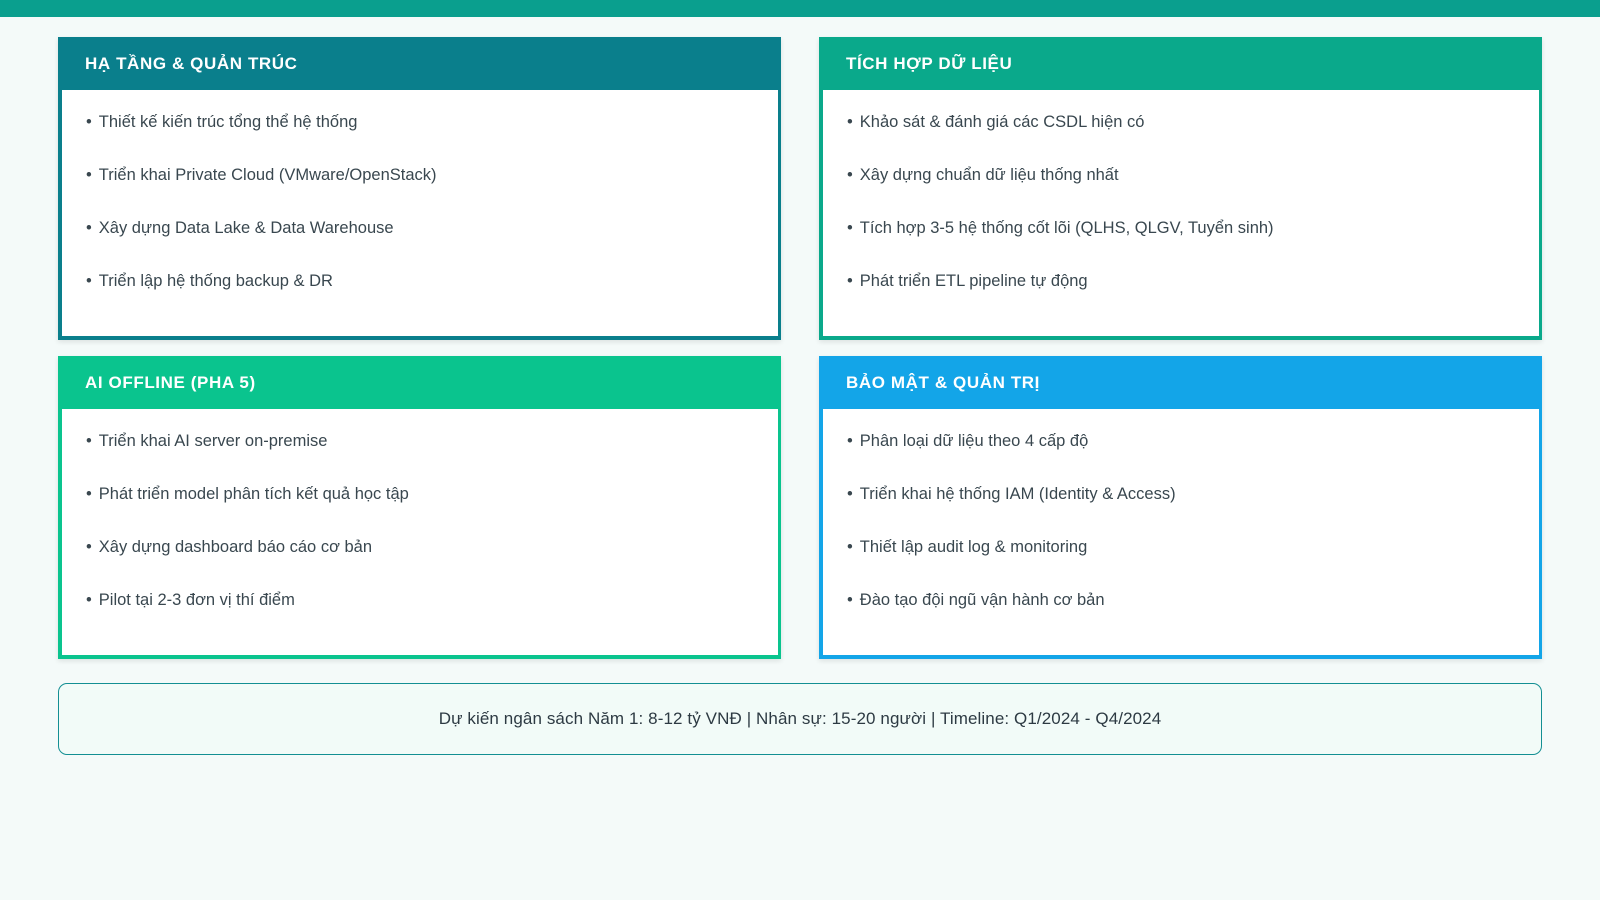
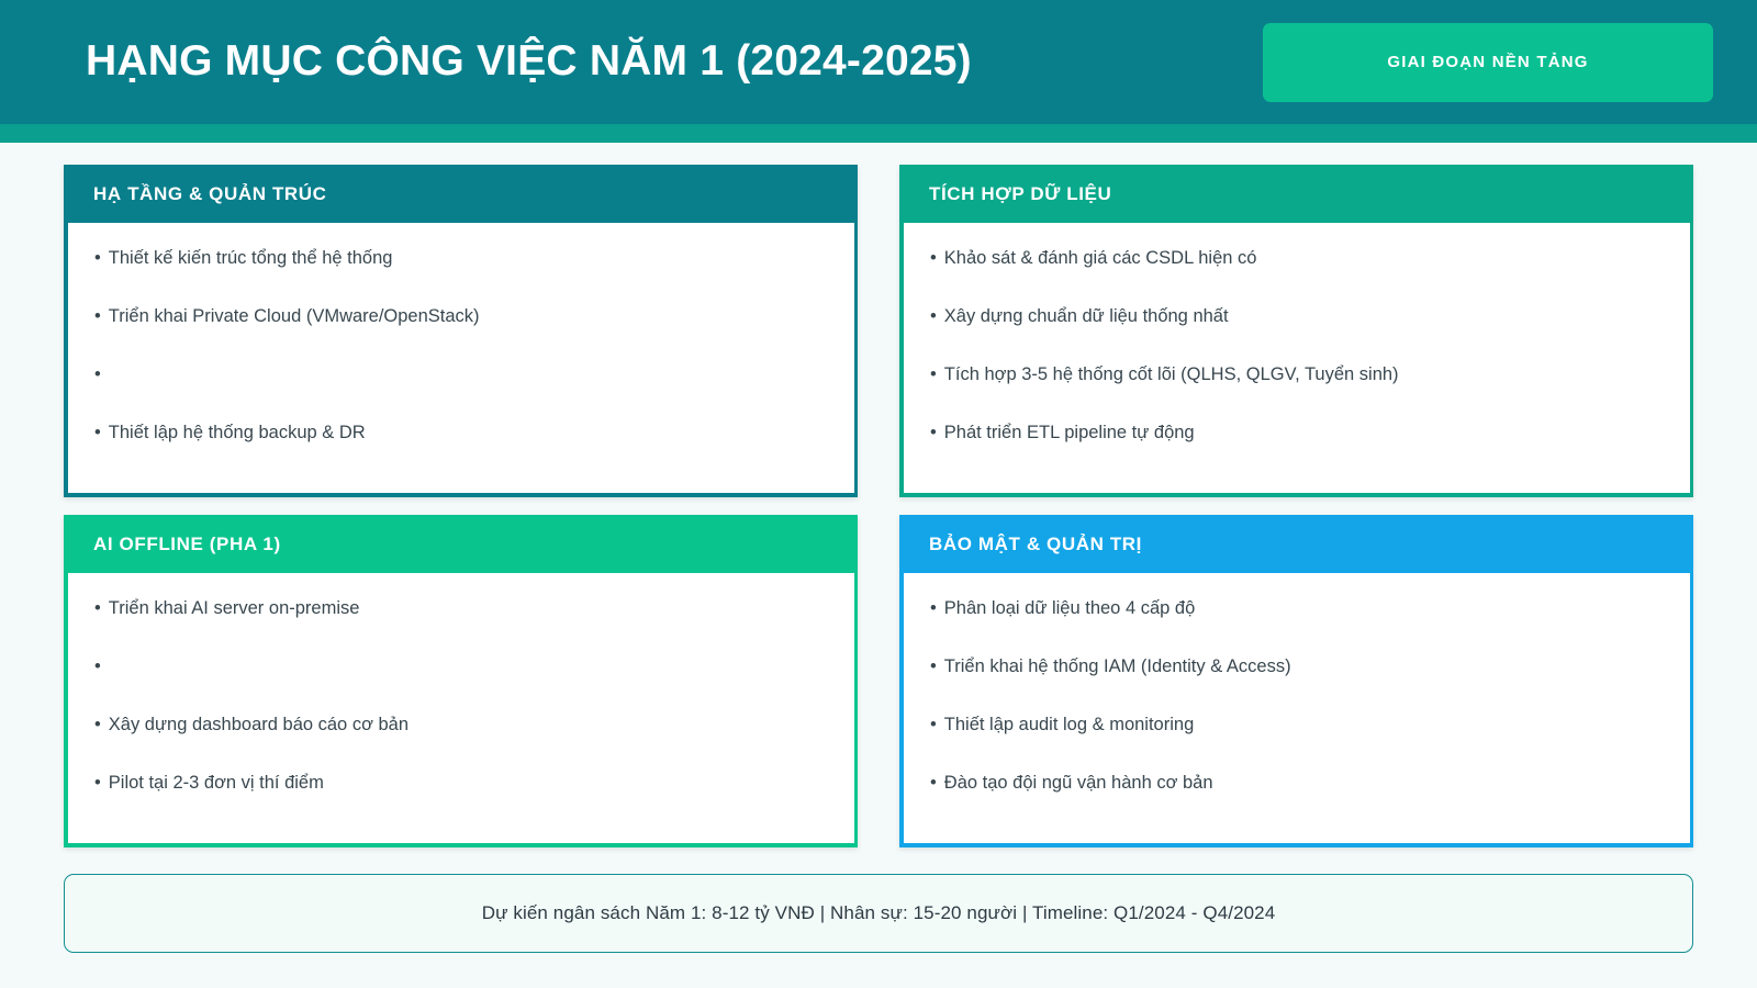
+ HẠNG MỤC CÔNG VIỆC NĂM 1 (2024-2025)
+ GIAI ĐOẠN NỀN TẢNG
  HẠ TẦNG & QUẢN TRÚC
  •
  Thiết kế kiến trúc tổng thể hệ thống
  •
  Triển khai Private Cloud (VMware/OpenStack)
  •
- Xây dựng Data Lake & Data Warehouse
  •
- Triển lập hệ thống backup & DR
+ Thiết lập hệ thống backup & DR
  TÍCH HỢP DỮ LIỆU
  •
  Khảo sát & đánh giá các CSDL hiện có
  •
  Xây dựng chuẩn dữ liệu thống nhất
  •
  Tích hợp 3-5 hệ thống cốt lõi (QLHS, QLGV, Tuyển sinh)
  •
  Phát triển ETL pipeline tự động
- AI OFFLINE (PHA 5)
+ AI OFFLINE (PHA 1)
  •
  Triển khai AI server on-premise
  •
- Phát triển model phân tích kết quả học tập
  •
  Xây dựng dashboard báo cáo cơ bản
  •
  Pilot tại 2-3 đơn vị thí điểm
  BẢO MẬT & QUẢN TRỊ
  •
  Phân loại dữ liệu theo 4 cấp độ
  •
  Triển khai hệ thống IAM (Identity & Access)
  •
  Thiết lập audit log & monitoring
  •
  Đào tạo đội ngũ vận hành cơ bản
  Dự kiến ngân sách Năm 1: 8-12 tỷ VNĐ | Nhân sự: 15-20 người | Timeline: Q1/2024 - Q4/2024
